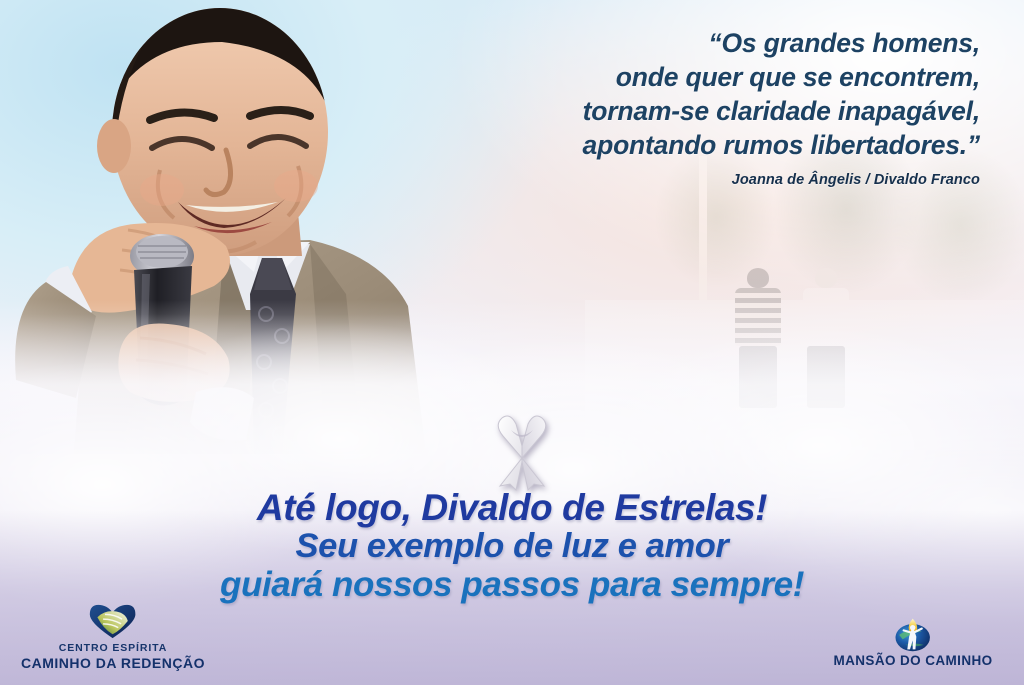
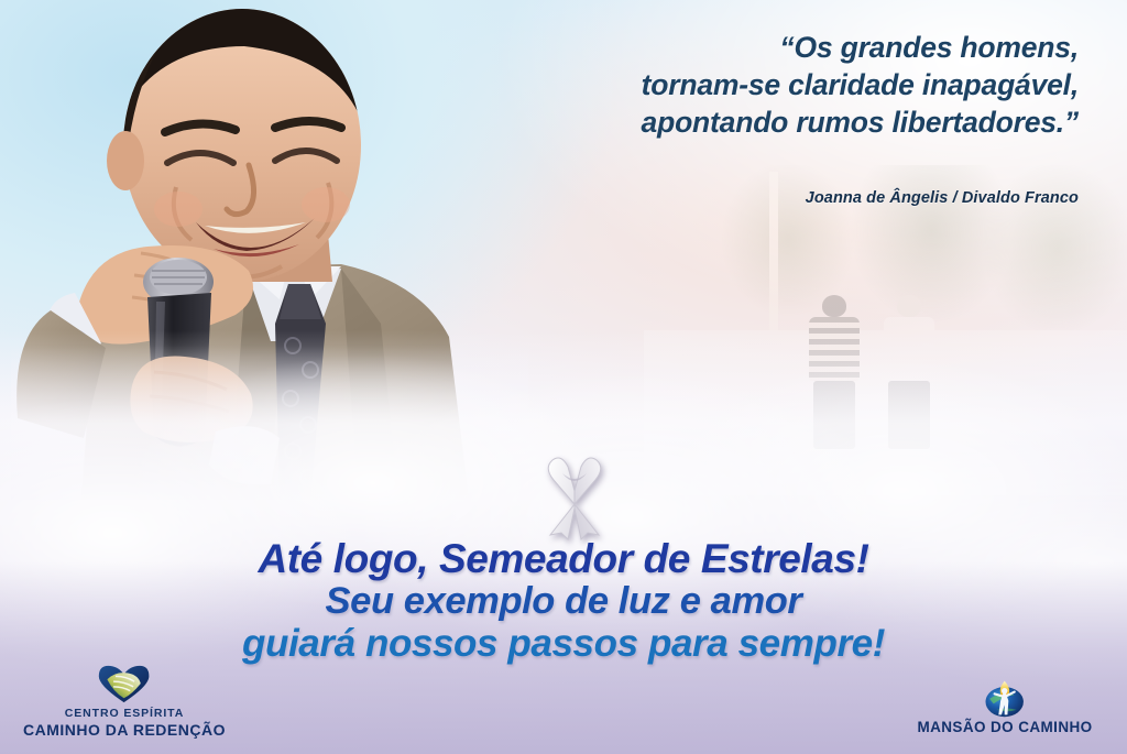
  “Os grandes homens,
- onde quer que se encontrem,
  tornam-se claridade inapagável,
  apontando rumos libertadores.”
  Joanna de Ângelis / Divaldo Franco
- Até logo, Divaldo de Estrelas!
+ Até logo, Semeador de Estrelas!
  Seu exemplo de luz e amor
  guiará nossos passos para sempre!
  CENTRO ESPÍRITA
  CAMINHO DA REDENÇÃO
  MANSÃO DO CAMINHO
